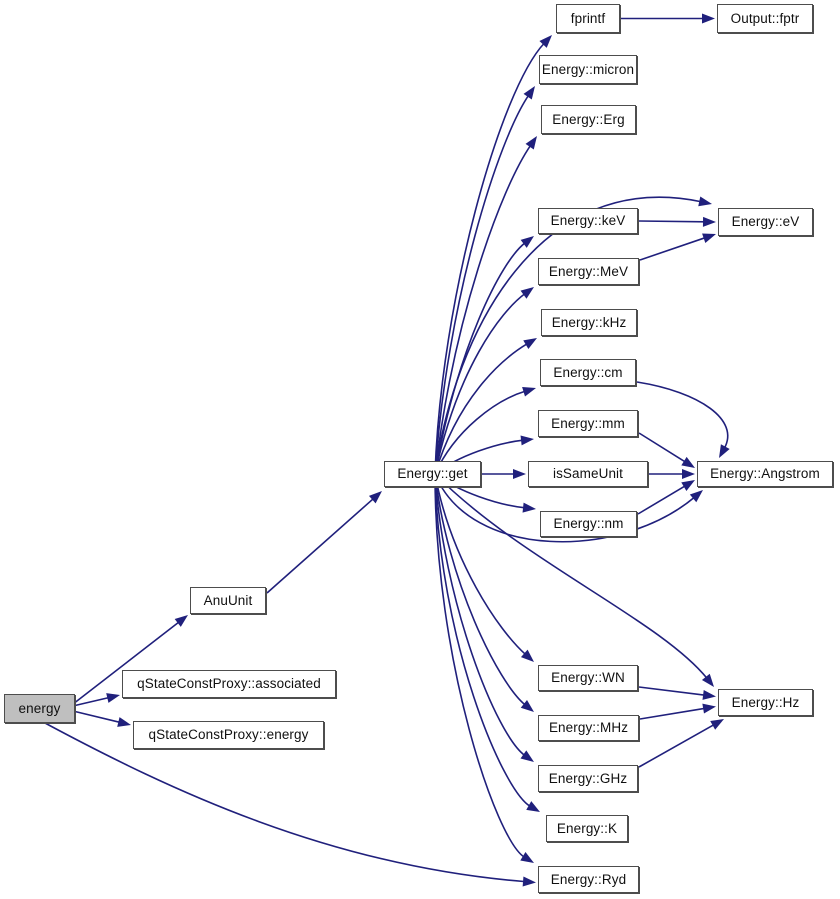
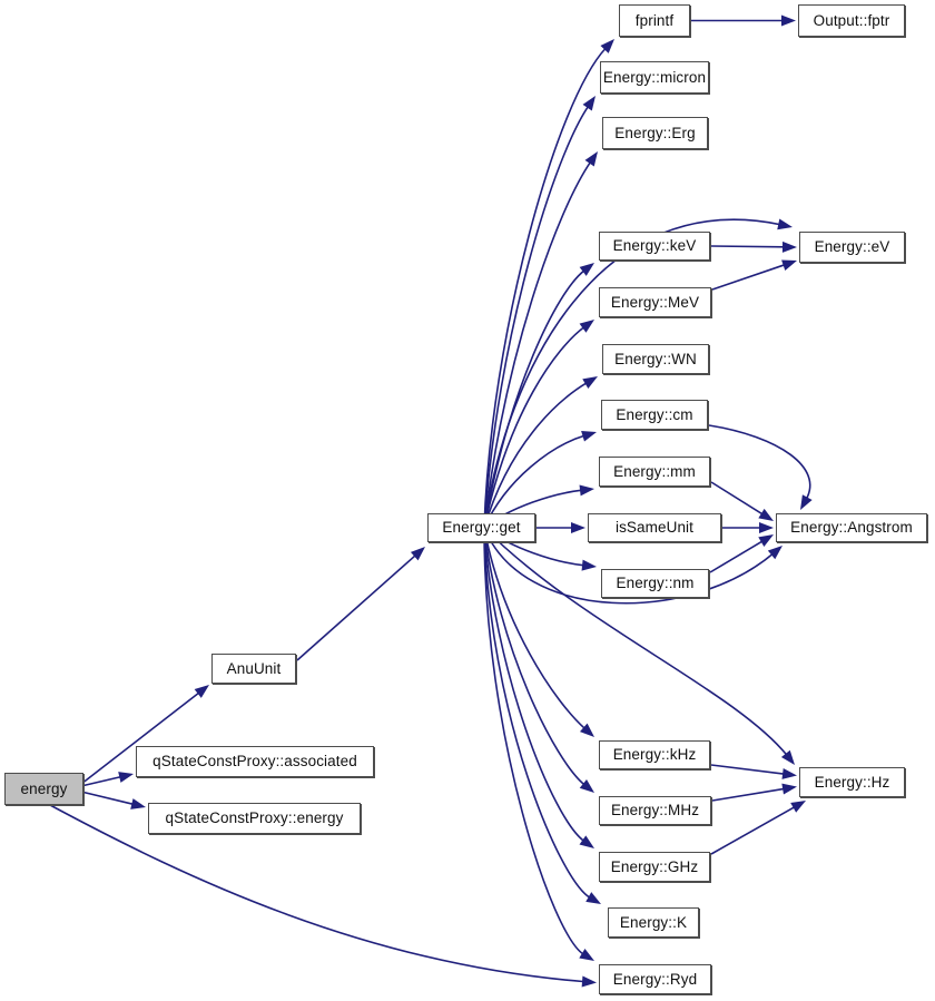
  energy
  AnuUnit
  qStateConstProxy::associated
  qStateConstProxy::energy
  Energy::get
  fprintf
  Output::fptr
  Energy::micron
  Energy::Erg
  Energy::keV
  Energy::eV
  Energy::MeV
- Energy::kHz
+ Energy::WN
  Energy::cm
  Energy::mm
  isSameUnit
  Energy::Angstrom
  Energy::nm
- Energy::WN
+ Energy::kHz
  Energy::Hz
  Energy::MHz
  Energy::GHz
  Energy::K
  Energy::Ryd
